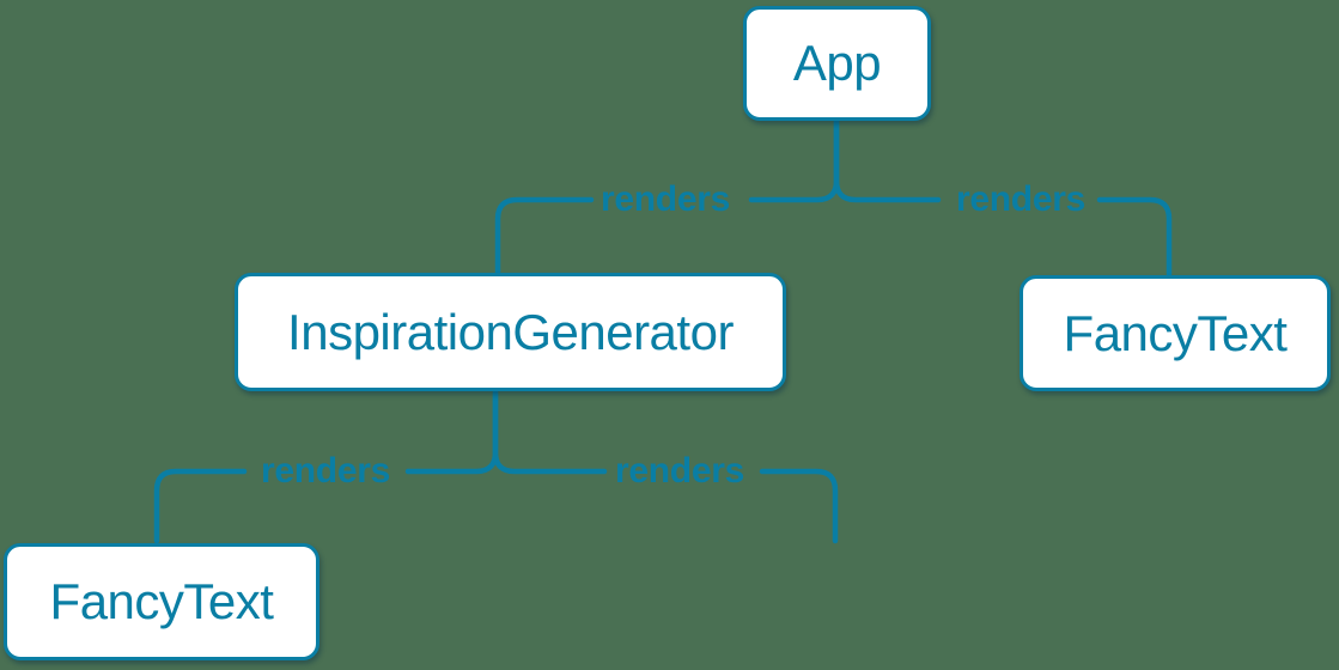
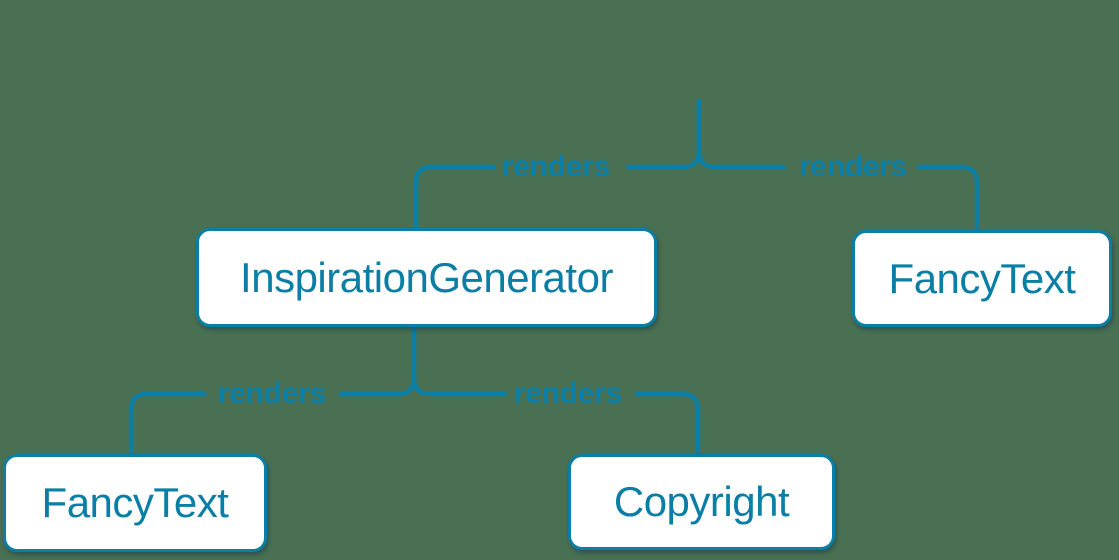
- App
  InspirationGenerator
  FancyText
  FancyText
+ Copyright
  renders
  renders
  renders
  renders
